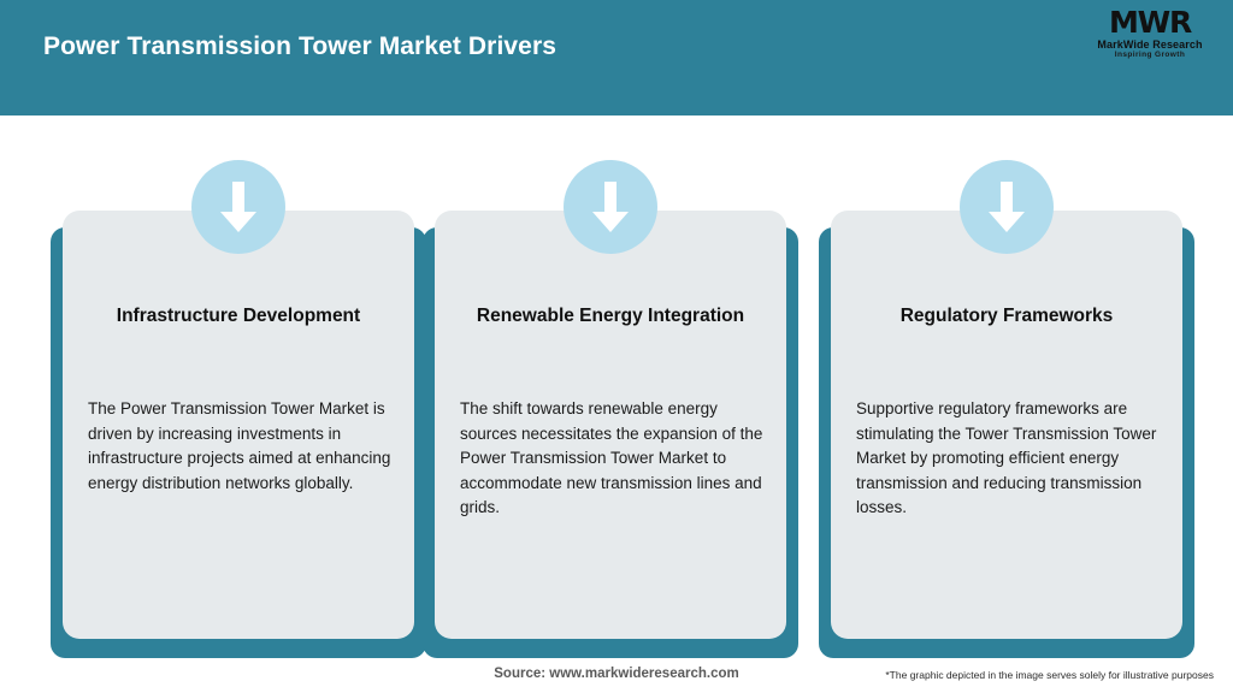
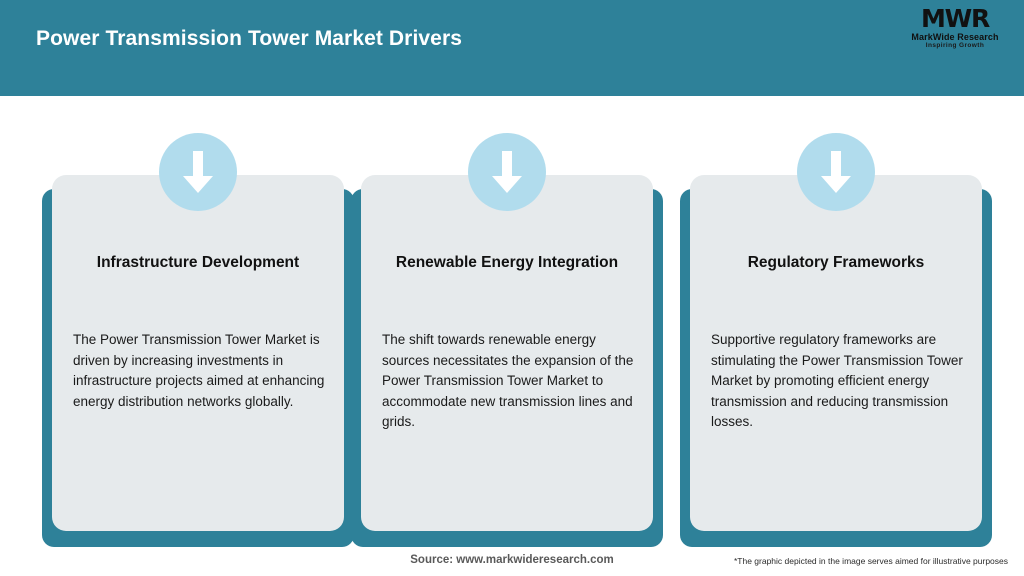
  Power Transmission Tower Market Drivers
  MWR
  MarkWide Research
  Infrastructure Development
  The Power Transmission Tower Market is driven by increasing investments in infrastructure projects aimed at enhancing energy distribution networks globally.
  Renewable Energy Integration
  The shift towards renewable energy sources necessitates the expansion of the Power Transmission Tower Market to accommodate new transmission lines and grids.
  Regulatory Frameworks
- Supportive regulatory frameworks are stimulating the Tower Transmission Tower Market by promoting efficient energy transmission and reducing transmission losses.
+ Supportive regulatory frameworks are stimulating the Power Transmission Tower Market by promoting efficient energy transmission and reducing transmission losses.
  Source: www.markwideresearch.com
- *The graphic depicted in the image serves solely for illustrative purposes
+ *The graphic depicted in the image serves aimed for illustrative purposes
